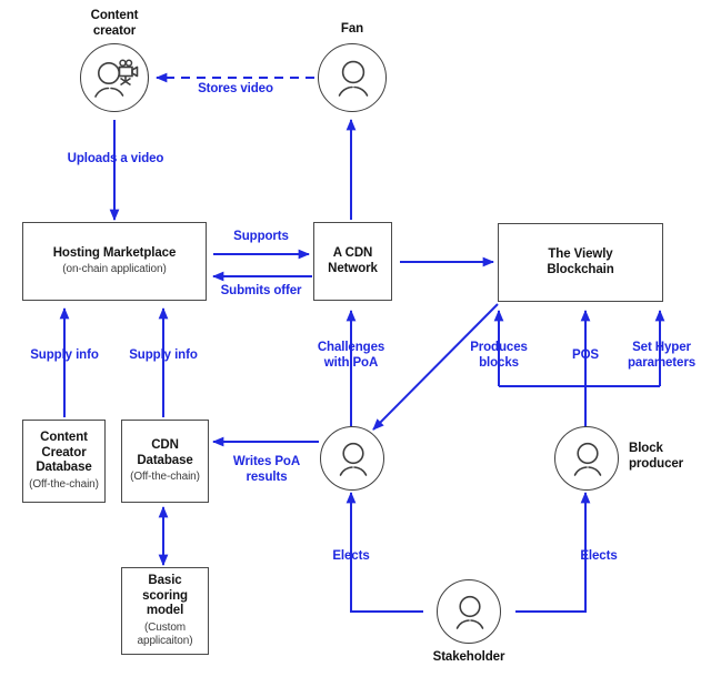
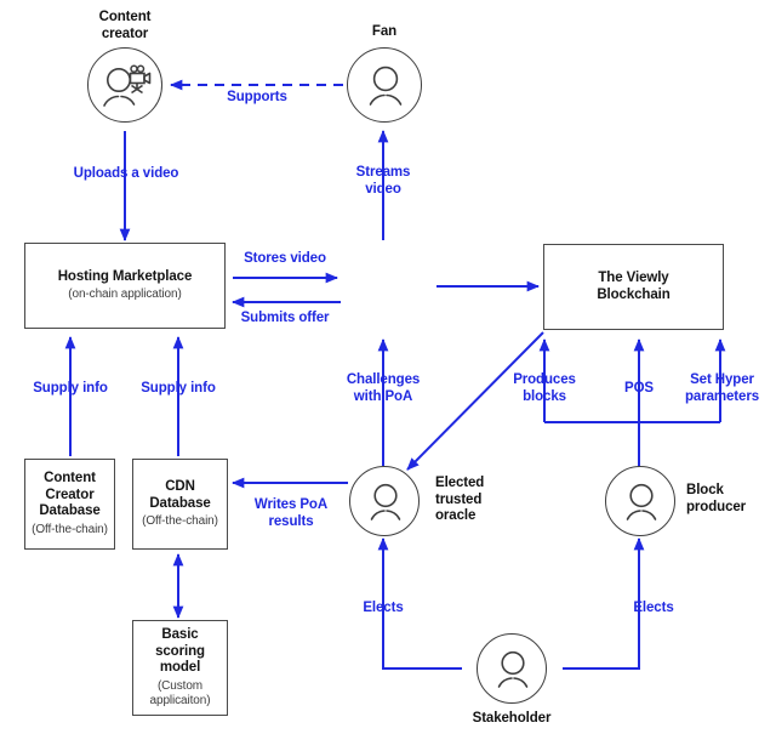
  Content
  creator
  Fan
+ Elected
+ trusted
+ oracle
  Block
  producer
  Stakeholder
  Hosting Marketplace
  (on-chain application)
- A CDN
- Network
  The Viewly
  Blockchain
  Content
  Creator
  Database
  (Off-the-chain)
  CDN
  Database
  (Off-the-chain)
  Basic
  scoring
  model
  (Custom
  applicaiton)
- Stores video
+ Supports
  Uploads a video
+ Streams
+ video
- Supports
+ Stores video
  Submits offer
  Supply info
  Supply info
  Challenges
  with PoA
  Produces
  blocks
  POS
  Set Hyper
  parameters
  Writes PoA
  results
  Elects
  Elects
